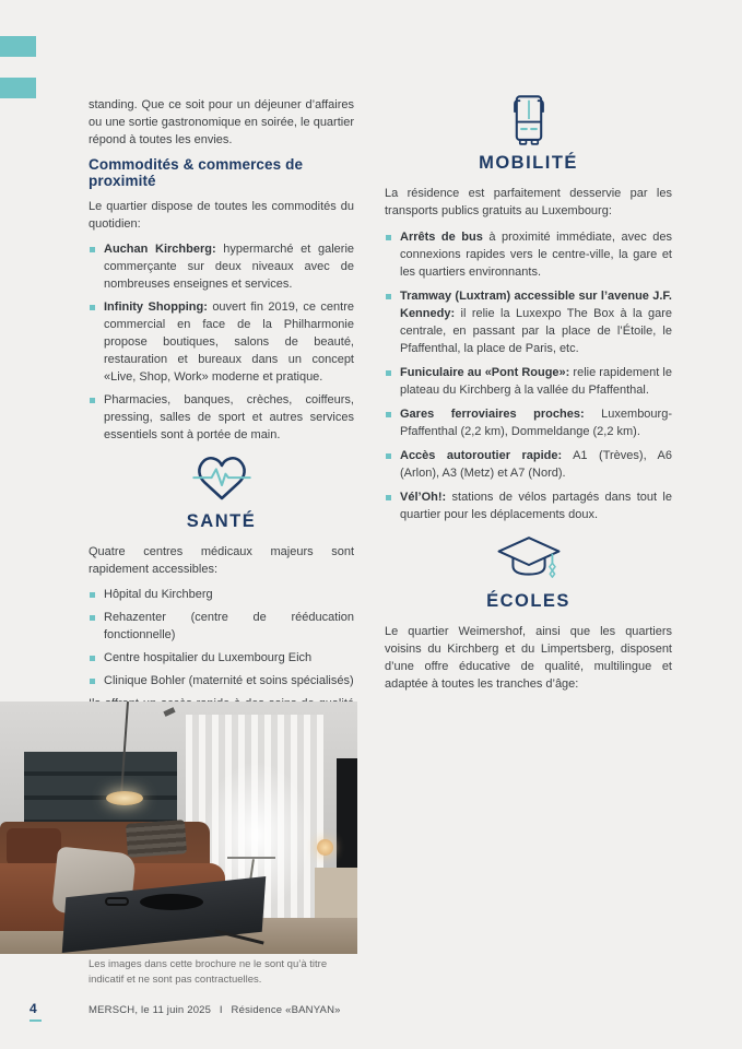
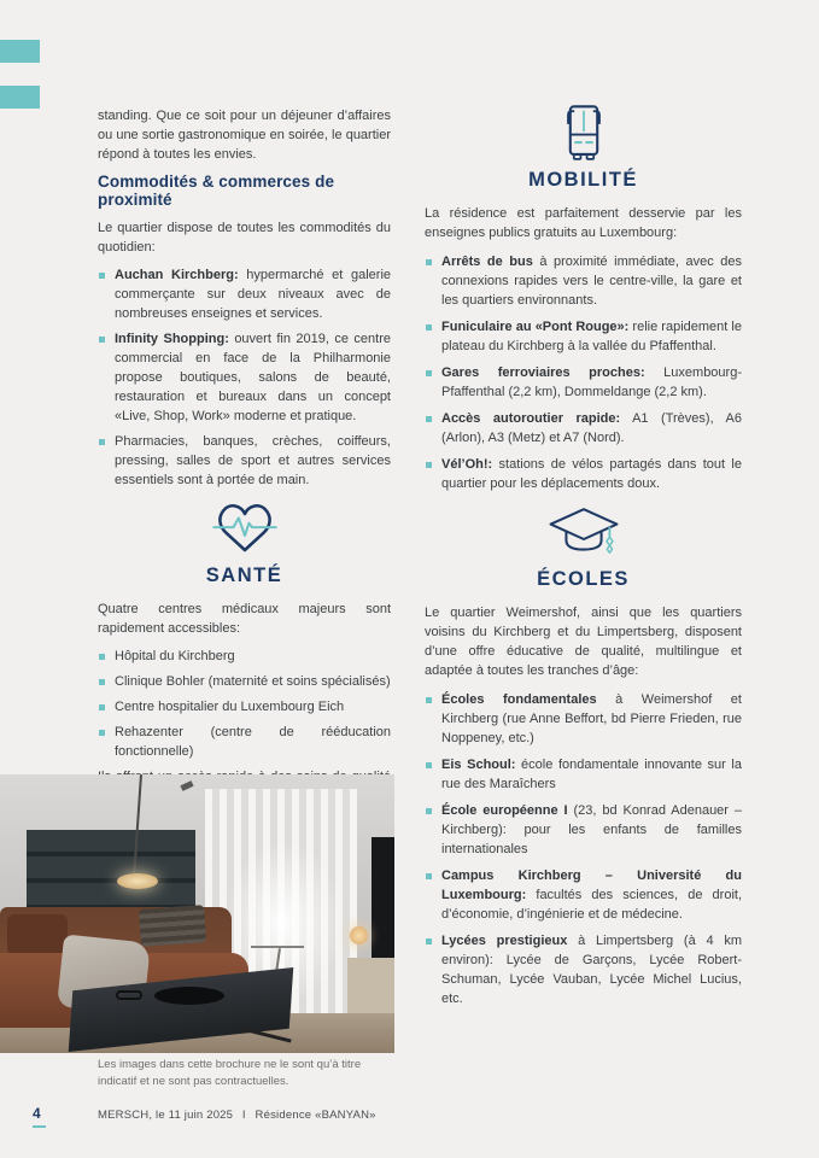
  standing. Que ce soit pour un déjeuner d’affaires ou une sortie gastronomique en soirée, le quartier répond à toutes les envies.
  Commodités & commerces de proximité
  Le quartier dispose de toutes les commodités du quotidien:
  Auchan Kirchberg: hypermarché et galerie commerçante sur deux niveaux avec de nombreuses enseignes et services.
  Infinity Shopping: ouvert fin 2019, ce centre commercial en face de la Philharmonie propose boutiques, salons de beauté, restauration et bureaux dans un concept «Live, Shop, Work» moderne et pratique.
  Pharmacies, banques, crèches, coiffeurs, pressing, salles de sport et autres services essentiels sont à portée de main.
  SANTÉ
  Quatre centres médicaux majeurs sont rapidement accessibles:
  Hôpital du Kirchberg
- Rehazenter (centre de rééducation fonctionnelle)
+ Clinique Bohler (maternité et soins spécialisés)
  Centre hospitalier du Luxembourg Eich
- Clinique Bohler (maternité et soins spécialisés)
+ Rehazenter (centre de rééducation fonctionnelle)
  MOBILITÉ
- La résidence est parfaitement desservie par les transports publics gratuits au Luxembourg:
+ La résidence est parfaitement desservie par les enseignes publics gratuits au Luxembourg:
  Arrêts de bus à proximité immédiate, avec des connexions rapides vers le centre-ville, la gare et les quartiers environnants.
- Tramway (Luxtram) accessible sur l’avenue J.F. Kennedy: il relie la Luxexpo The Box à la gare centrale, en passant par la place de l’Étoile, le Pfaffenthal, la place de Paris, etc.
  Funiculaire au «Pont Rouge»: relie rapidement le plateau du Kirchberg à la vallée du Pfaffenthal.
  Gares ferroviaires proches: Luxembourg-Pfaffenthal (2,2 km), Dommeldange (2,2 km).
  Accès autoroutier rapide: A1 (Trèves), A6 (Arlon), A3 (Metz) et A7 (Nord).
  Vél’Oh!: stations de vélos partagés dans tout le quartier pour les déplacements doux.
  ÉCOLES
  Le quartier Weimershof, ainsi que les quartiers voisins du Kirchberg et du Limpertsberg, disposent d’une offre éducative de qualité, multilingue et adaptée à toutes les tranches d’âge:
+ Écoles fondamentales à Weimershof et Kirchberg (rue Anne Beffort, bd Pierre Frieden, rue Noppeney, etc.)
+ Eis Schoul: école fondamentale innovante sur la rue des Maraîchers
+ École européenne I (23, bd Konrad Adenauer – Kirchberg): pour les enfants de familles internationales
+ Campus Kirchberg – Université du Luxembourg: facultés des sciences, de droit, d’économie, d’ingénierie et de médecine.
+ Lycées prestigieux à Limpertsberg (à 4 km environ): Lycée de Garçons, Lycée Robert-Schuman, Lycée Vauban, Lycée Michel Lucius, etc.
  Les images dans cette brochure ne le sont qu’à titre indicatif et ne sont pas contractuelles.
  4
  MERSCH, le 11 juin 2025 I Résidence «BANYAN»
